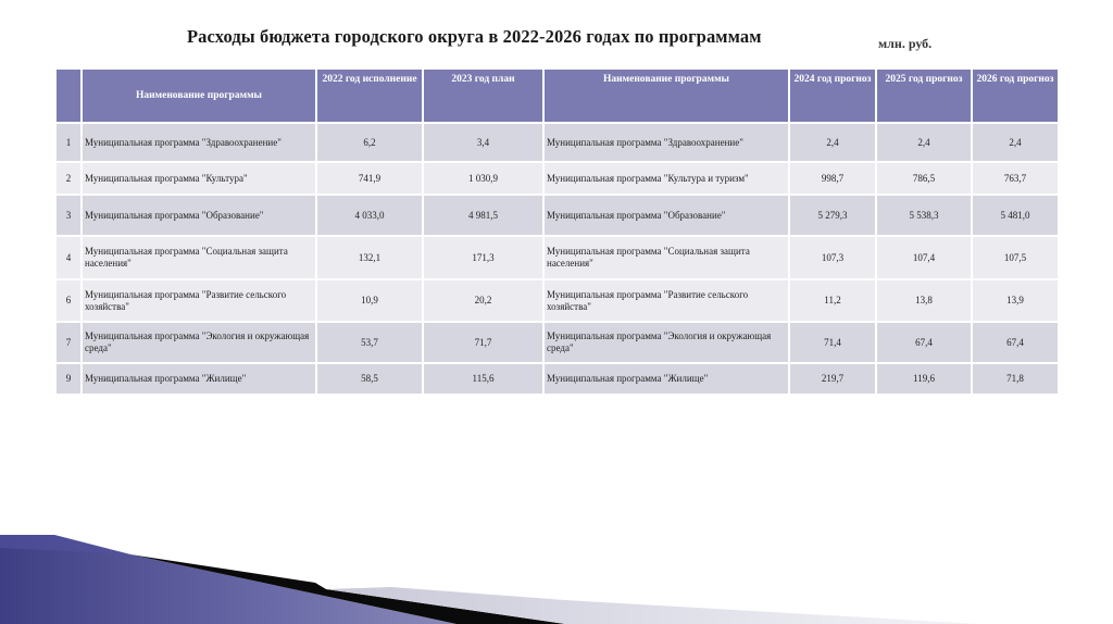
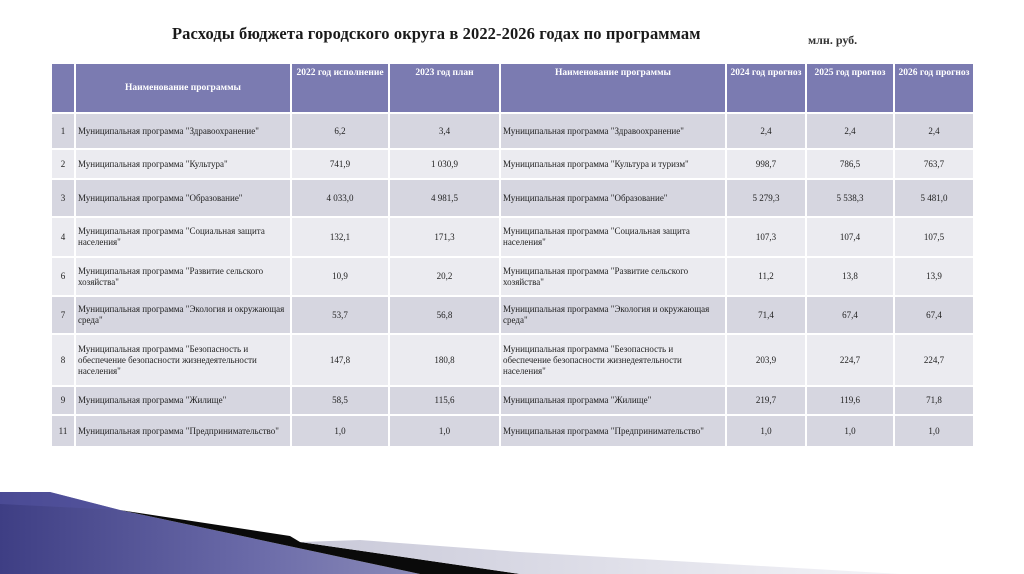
  Расходы бюджета городского округа в 2022-2026 годах по программам
  млн. руб.
  	Наименование программы	2022 год исполнение	2023 год план	Наименование программы	2024 год прогноз	2025 год прогноз	2026 год прогноз
  1	Муниципальная программа "Здравоохранение"	6,2	3,4	Муниципальная программа "Здравоохранение"	2,4	2,4	2,4
  2	Муниципальная программа "Культура"	741,9	1 030,9	Муниципальная программа "Культура и туризм"	998,7	786,5	763,7
  3	Муниципальная программа "Образование"	4 033,0	4 981,5	Муниципальная программа "Образование"	5 279,3	5 538,3	5 481,0
  4	Муниципальная программа "Социальная защита населения"	132,1	171,3	Муниципальная программа "Социальная защита населения"	107,3	107,4	107,5
  6	Муниципальная программа "Развитие сельского хозяйства"	10,9	20,2	Муниципальная программа "Развитие сельского хозяйства"	11,2	13,8	13,9
- 7	Муниципальная программа "Экология и окружающая среда"	53,7	71,7	Муниципальная программа "Экология и окружающая среда"	71,4	67,4	67,4
+ 7	Муниципальная программа "Экология и окружающая среда"	53,7	56,8	Муниципальная программа "Экология и окружающая среда"	71,4	67,4	67,4
+ 8	Муниципальная программа "Безопасность и обеспечение безопасности жизнедеятельности населения"	147,8	180,8	Муниципальная программа "Безопасность и обеспечение безопасности жизнедеятельности населения"	203,9	224,7	224,7
  9	Муниципальная программа "Жилище"	58,5	115,6	Муниципальная программа "Жилище"	219,7	119,6	71,8
+ 11	Муниципальная программа "Предпринимательство"	1,0	1,0	Муниципальная программа "Предпринимательство"	1,0	1,0	1,0
